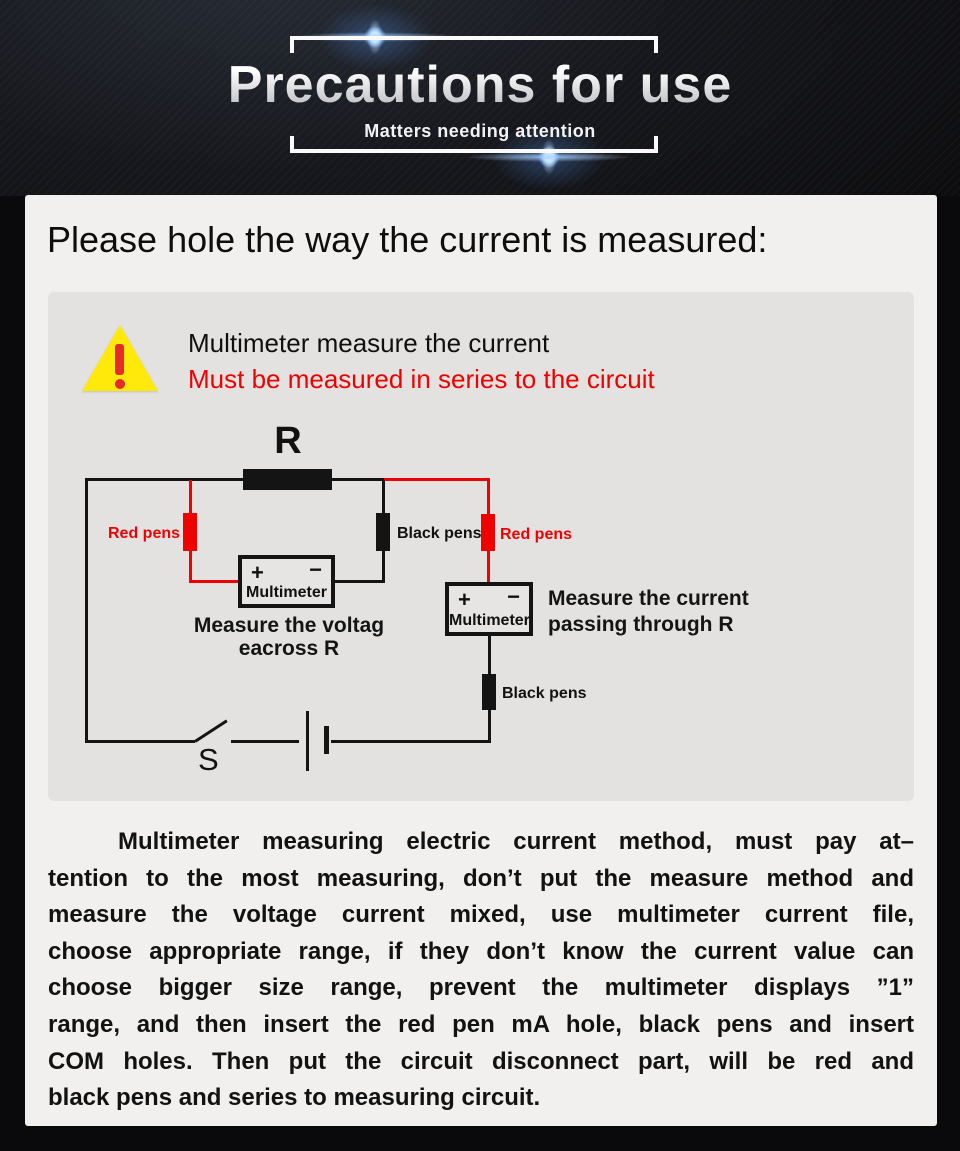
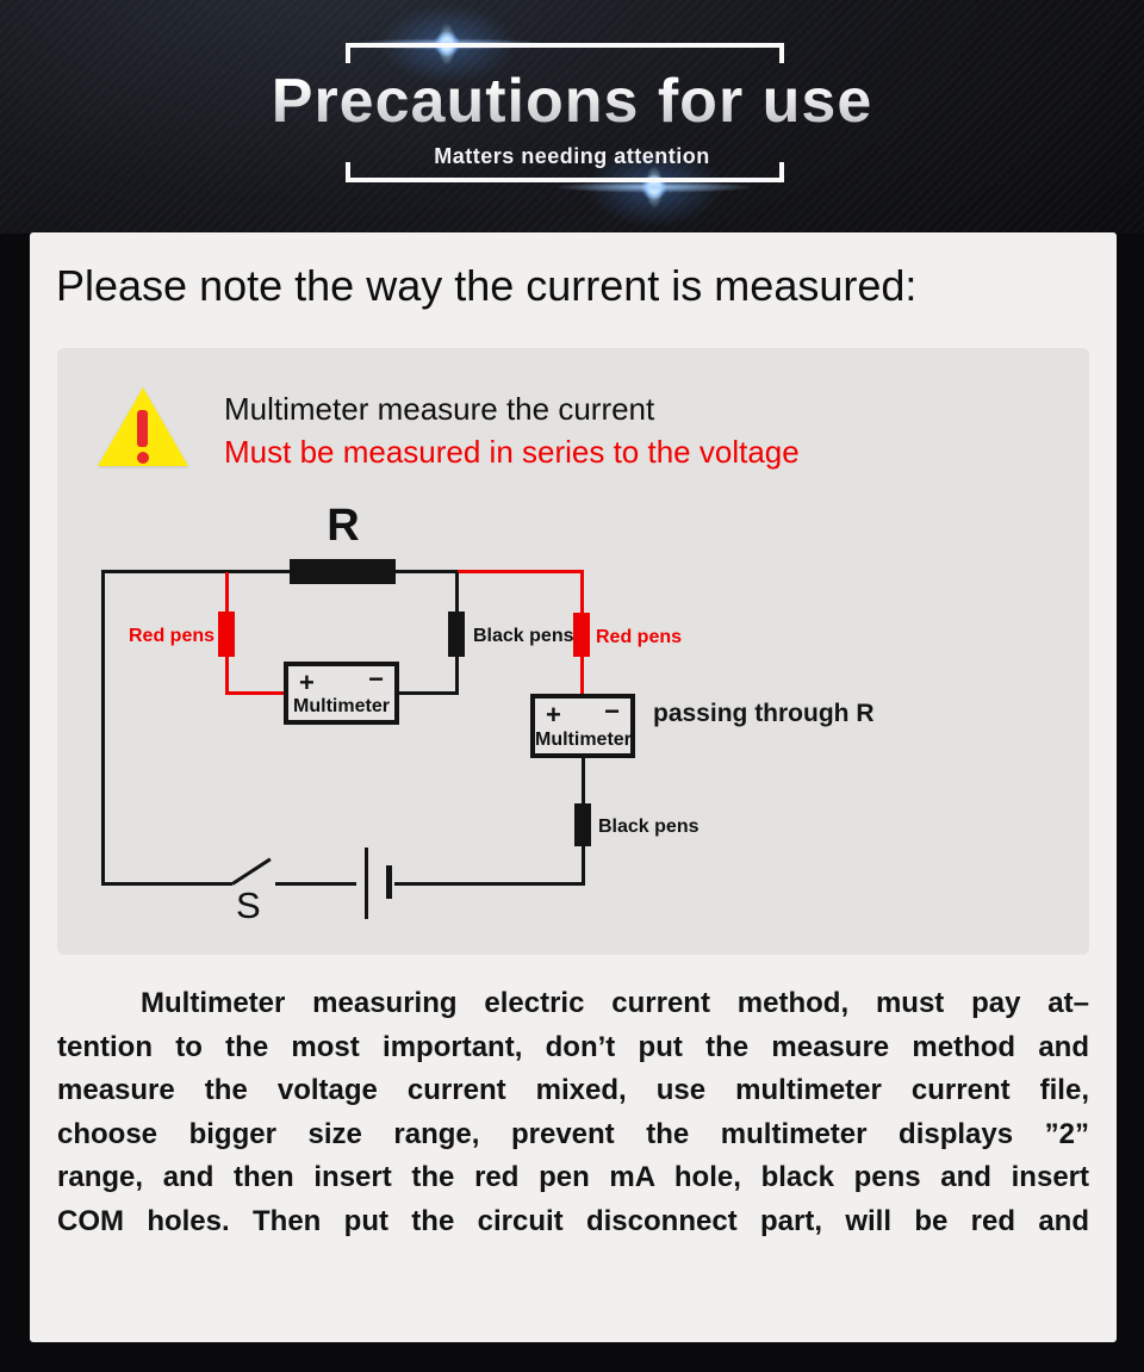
  Precautions for use
  Matters needing attention
- Please hole the way the current is measured:
+ Please note the way the current is measured:
  Multimeter measure the current
- Must be measured in series to the circuit
+ Must be measured in series to the voltage
  R
  Red pens
  Black pens
  +
  −
  Multimeter
- Measure the voltag
- eacross R
  Red pens
  +
  −
  Multimeter
- Measure the current
  passing through R
  Black pens
  S
  Multimeter measuring electric current method, must pay at–
- tention to the most measuring, don’t put the measure method and
+ tention to the most important, don’t put the measure method and
  measure the voltage current mixed, use multimeter current file,
- choose appropriate range, if they don’t know the current value can
- choose bigger size range, prevent the multimeter displays ”1”
+ choose bigger size range, prevent the multimeter displays ”2”
  range, and then insert the red pen mA hole, black pens and insert
  COM holes. Then put the circuit disconnect part, will be red and
- black pens and series to measuring circuit.
